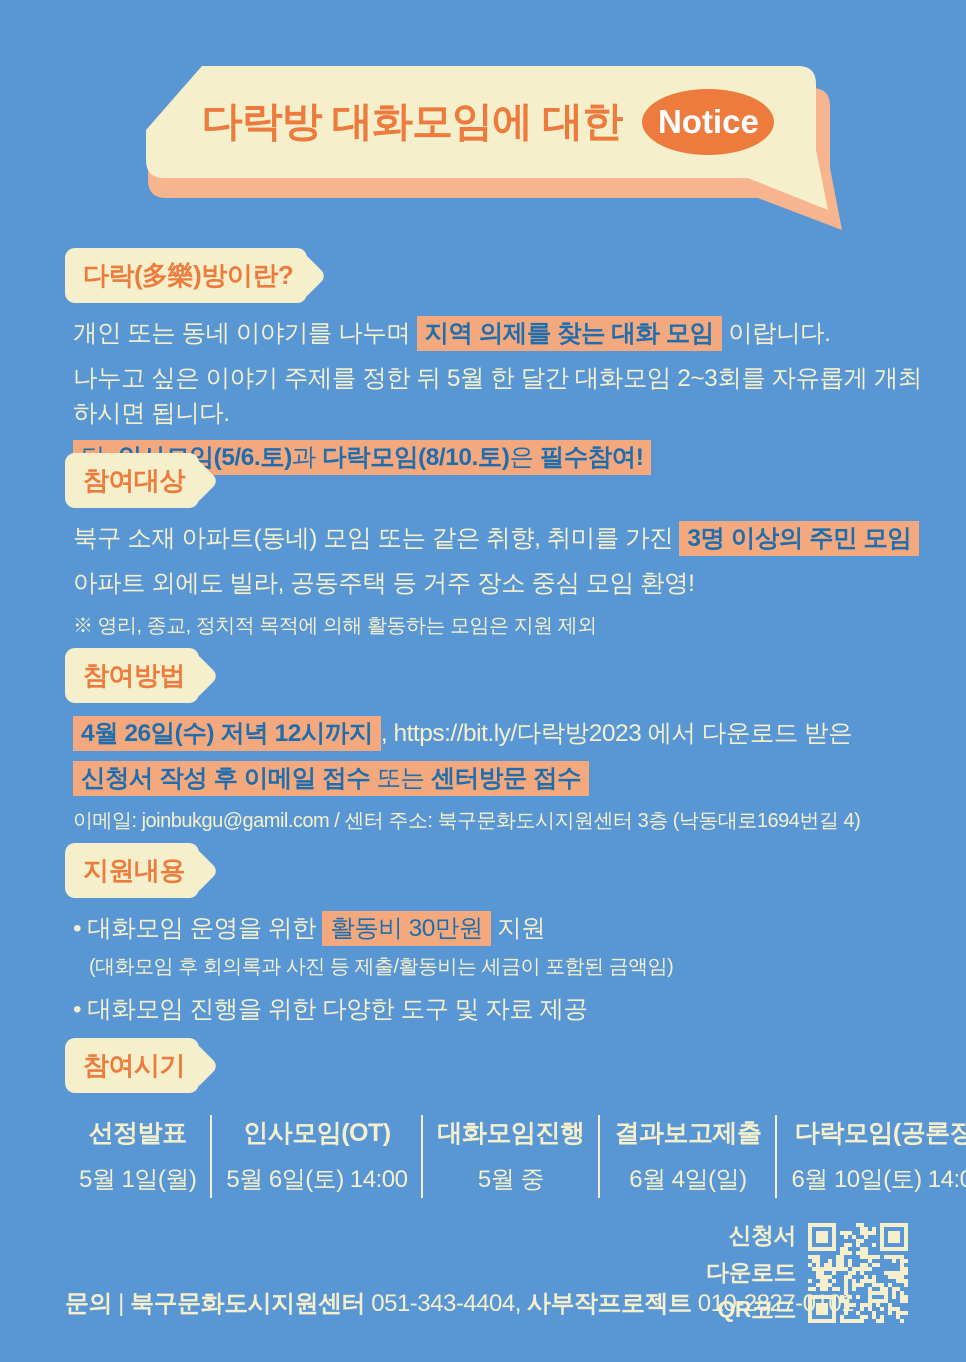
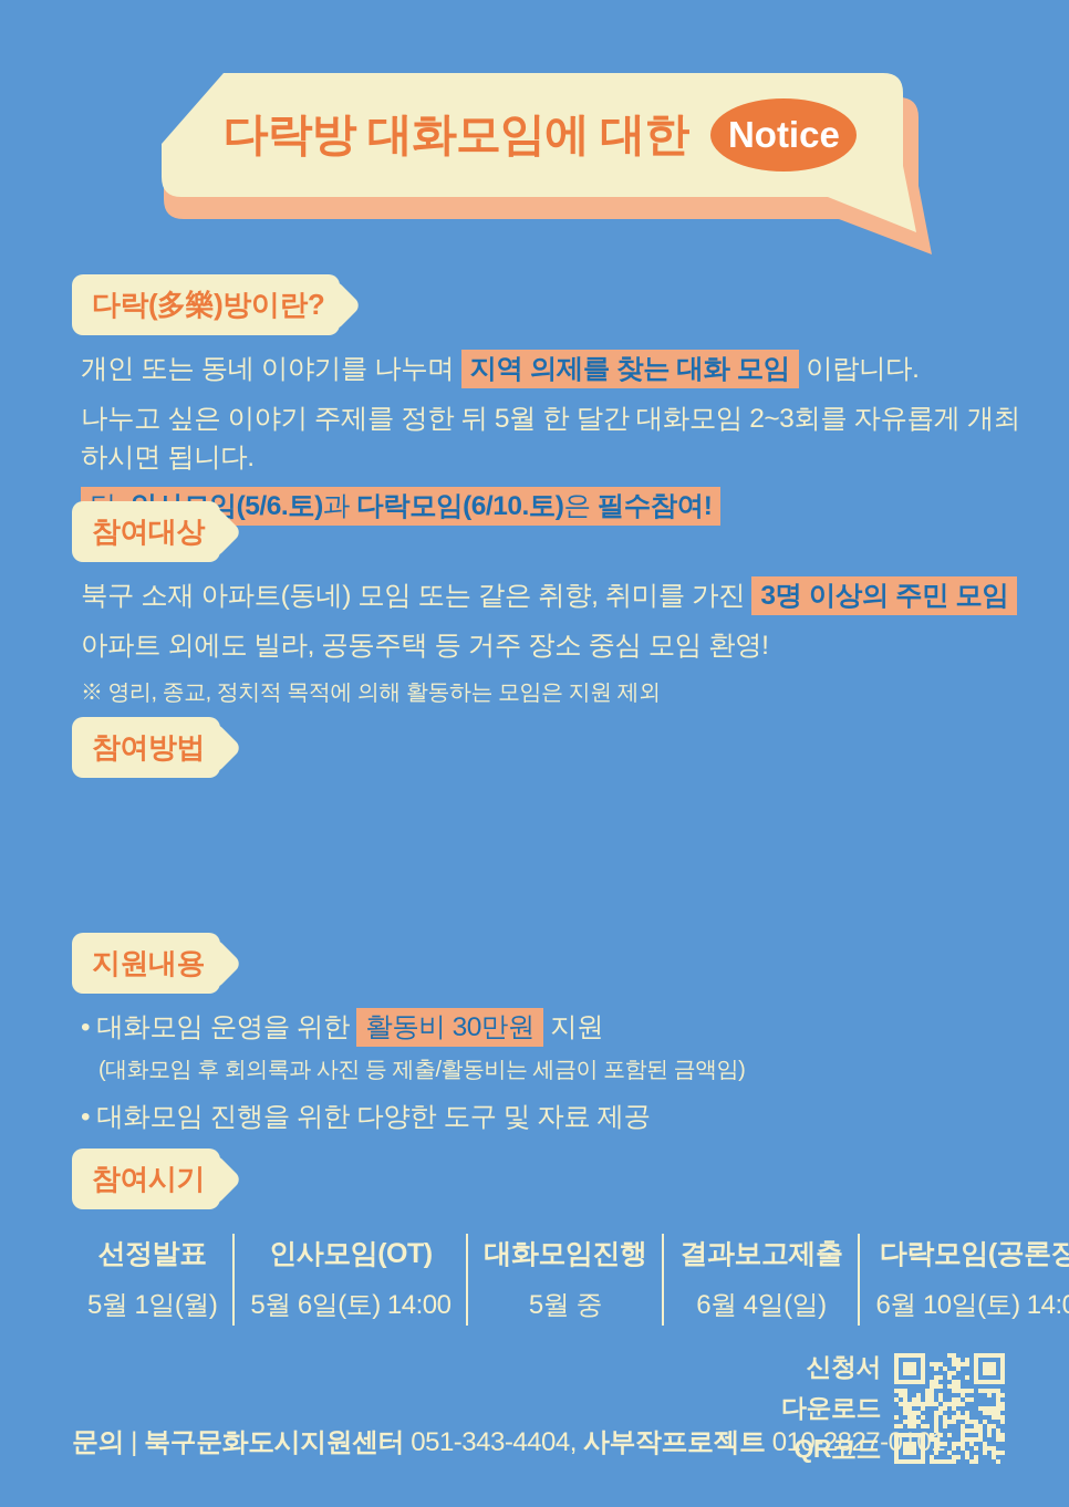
  다락방 대화모임에 대한
  Notice
  다락(多樂)방이란?
  개인 또는 동네 이야기를 나누며 지역 의제를 찾는 대화 모임 이랍니다.
  나누고 싶은 이야기 주제를 정한 뒤 5월 한 달간 대화모임 2~3회를 자유롭게 개최하시면 됩니다.
- 임(5/6.토)과 다락모임(8/10.토)은 필수참여!
+ 임(5/6.토)과 다락모임(6/10.토)은 필수참여!
  참여대상
  북구 소재 아파트(동네) 모임 또는 같은 취향, 취미를 가진 3명 이상의 주민 모임
  아파트 외에도 빌라, 공동주택 등 거주 장소 중심 모임 환영!
  ※ 영리, 종교, 정치적 목적에 의해 활동하는 모임은 지원 제외
  참여방법
- 4월 26일(수) 저녁 12시까지 , https://bit.ly/다락방2023 에서 다운로드 받은
- 신청서 작성 후 이메일 접수 또는 센터방문 접수
- 이메일: joinbukgu@gamil.com / 센터 주소: 북구문화도시지원센터 3층 (낙동대로1694번길 4)
  지원내용
  • 대화모임 운영을 위한 활동비 30만원 지원
  (대화모임 후 회의록과 사진 등 제출/활동비는 세금이 포함된 금액임)
  • 대화모임 진행을 위한 다양한 도구 및 자료 제공
  참여시기
  선정발표
  5월 1일(월)
  인사모임(OT)
  5월 6일(토) 14:00
  대화모임진행
  5월 중
  결과보고제출
  6월 4일(일)
  다락모임(공론장
  6월 10일(토) 14:
  신청서
  다운로드
  QR코드
  문의 | 북구문화도시지원센터 051-343-4404, 사부작프로젝트 010-2827-0101
